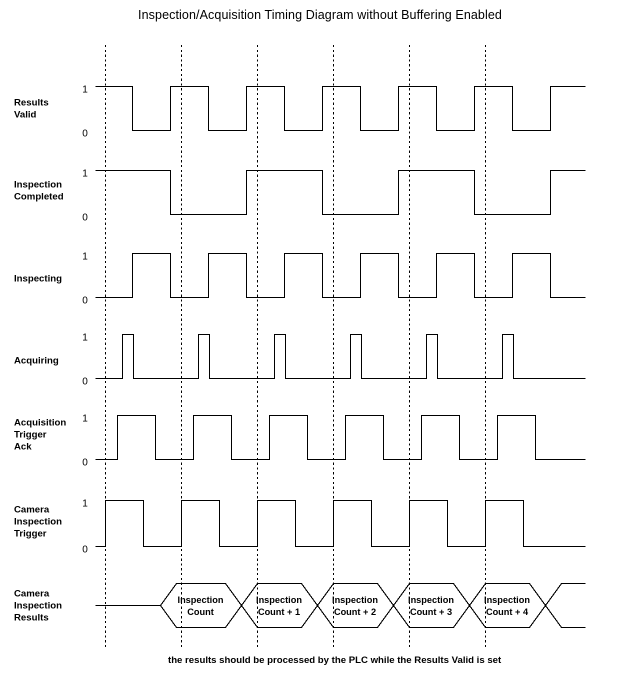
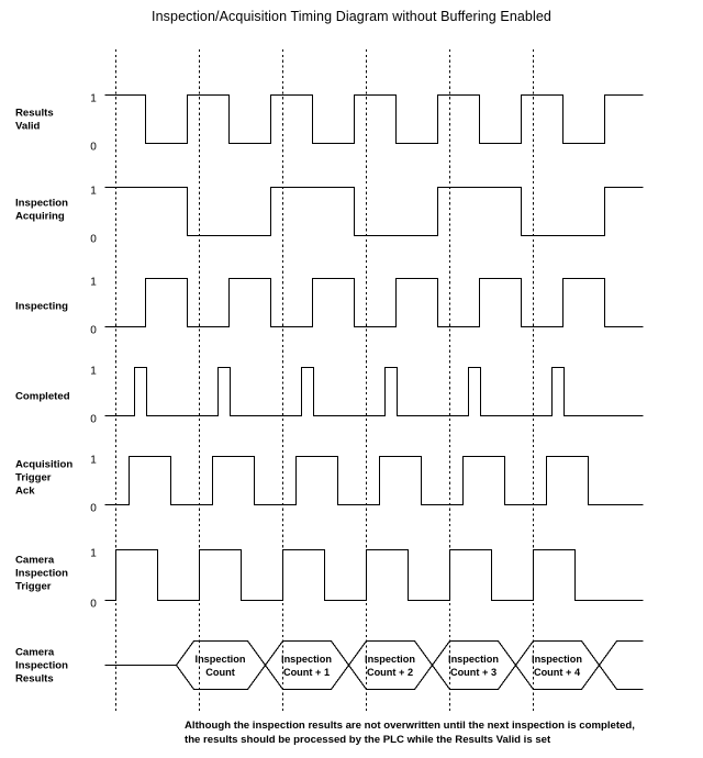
  Inspection/Acquisition Timing Diagram without Buffering Enabled
  1
  0
  Results
  Valid
  1
  0
  Inspection
- Completed
+ Acquiring
  1
  0
  Inspecting
  1
  0
- Acquiring
+ Completed
  1
  0
  Acquisition
  Trigger
  Ack
  1
  0
  Camera
  Inspection
  Trigger
  Inspection
  Count
  Inspection
  Count + 1
  Inspection
  Count + 2
  Inspection
  Count + 3
  Inspection
  Count + 4
  Camera
  Inspection
  Results
+ Although the inspection results are not overwritten until the next inspection is completed,
  the results should be processed by the PLC while the Results Valid is set
